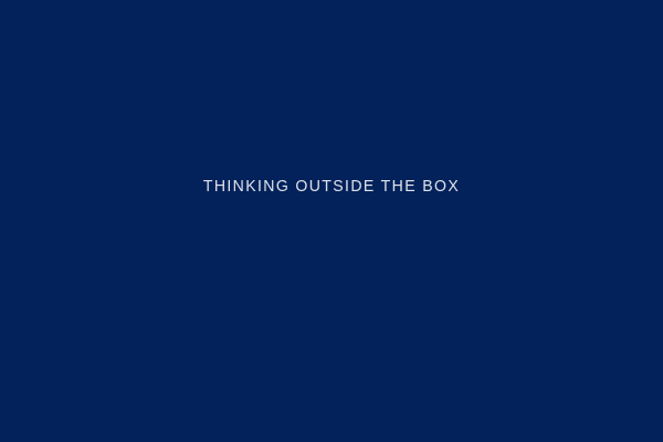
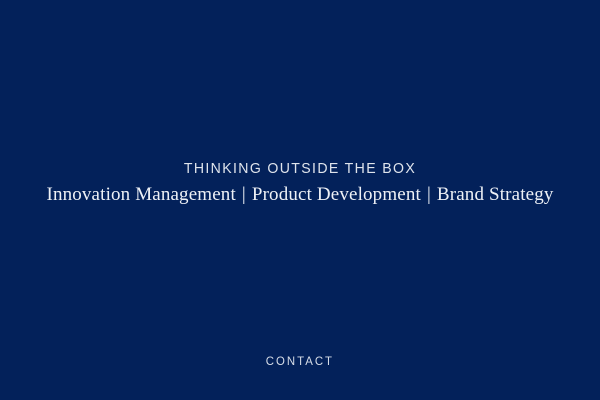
  THINKING OUTSIDE THE BOX
+ Innovation Management | Product Development | Brand Strategy
+ CONTACT
